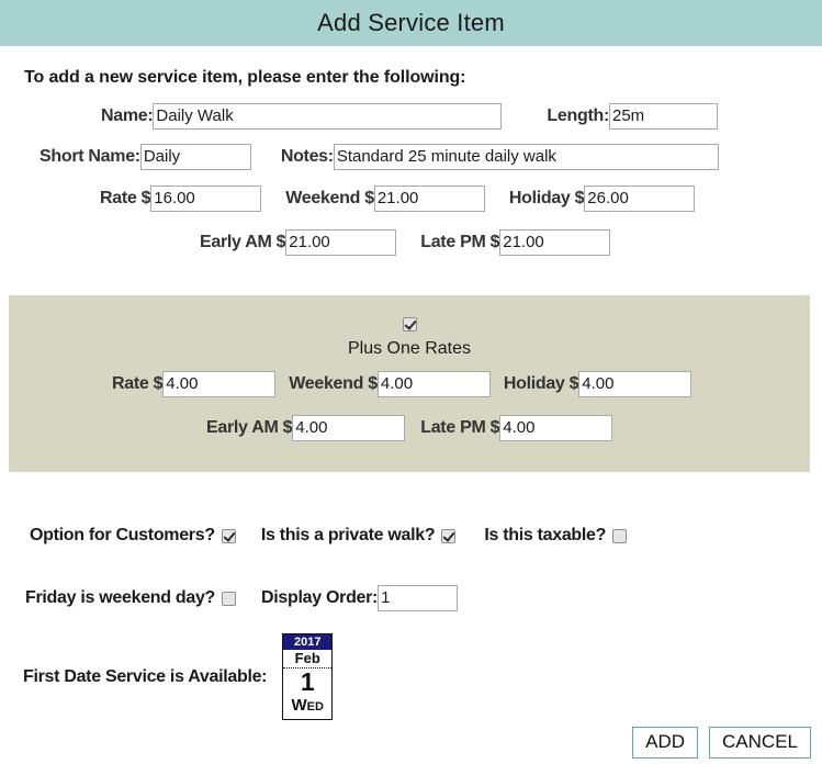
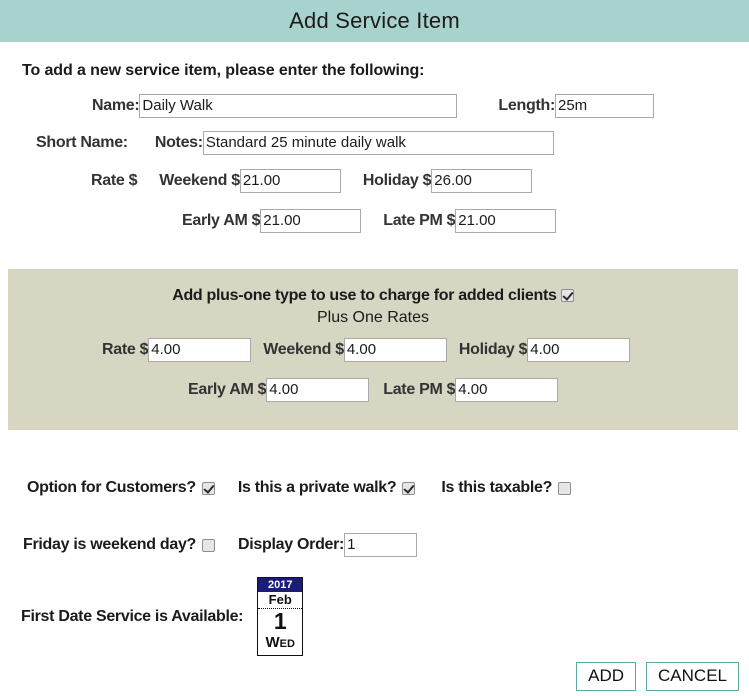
  Add Service Item
  To add a new service item, please enter the following:
  Name:
  Daily Walk
  Length:
  25m
  Short Name:
- Daily
  Notes:
  Standard 25 minute daily walk
  Rate $
- 16.00
  Weekend $
  21.00
  Holiday $
  26.00
  Early AM $
  21.00
  Late PM $
  21.00
+ Add plus-one type to use to charge for added clients
  Plus One Rates
  Rate $
  4.00
  Weekend $
  4.00
  Holiday $
  4.00
  Early AM $
  4.00
  Late PM $
  4.00
  Option for Customers?
  Is this a private walk?
  Is this taxable?
  Friday is weekend day?
  Display Order:
  1
  First Date Service is Available:
  2017
  Feb
  1
  WED
  ADD
  CANCEL
